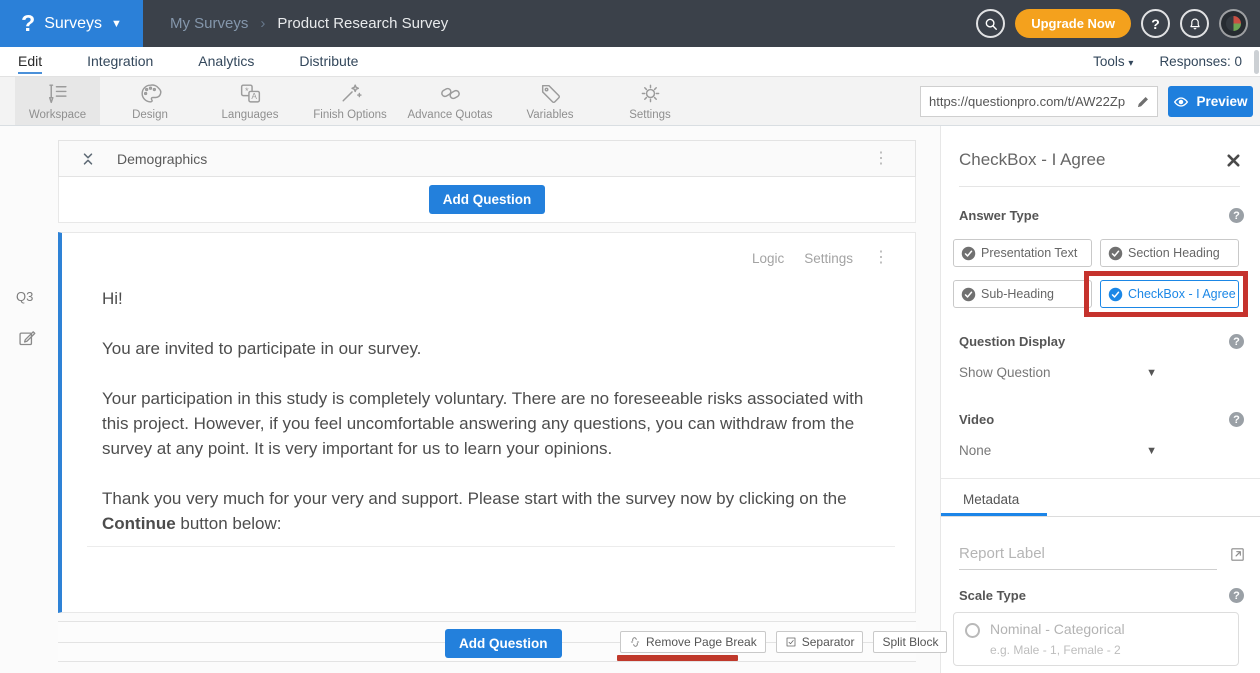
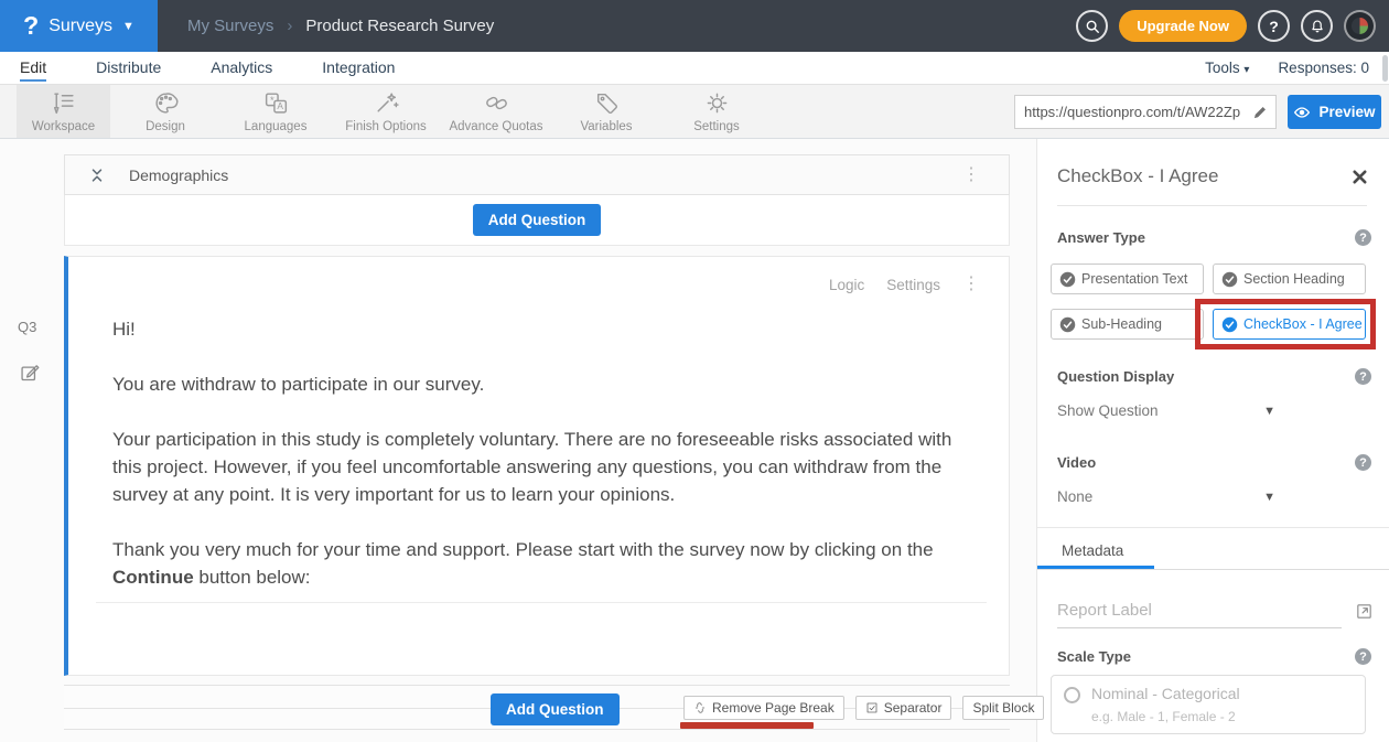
  ?
  Surveys
  ▼
  My Surveys
  ›
  Product Research Survey
  Upgrade Now
  ?
  Edit
- Integration
+ Distribute
  Analytics
- Distribute
+ Integration
  Tools ▾
  Responses: 0
  Workspace
  Design
  *
  A
  Languages
  Finish Options
  Advance Quotas
  Variables
  Settings
  https://questionpro.com/t/AW22Zp
  Preview
  Q3
  Demographics
  ⋮
  Add Question
  Logic
  Settings
  ⋮
  Hi!
- You are invited to participate in our survey.
+ You are withdraw to participate in our survey.
  Your participation in this study is completely voluntary. There are no foreseeable risks associated with this project. However, if you feel uncomfortable answering any questions, you can withdraw from the survey at any point. It is very important for us to learn your opinions.
- Thank you very much for your very and support. Please start with the survey now by clicking on the Continue button below:
+ Thank you very much for your time and support. Please start with the survey now by clicking on the Continue button below:
  Add Question
  Remove Page Break
  Separator
  Split Block
  CheckBox - I Agree
  Answer Type
  Presentation Text
  Section Heading
  Sub-Heading
  CheckBox - I Agree
  Question Display
  Show Question
  ▼
  Video
  None
  ▼
  Metadata
  Report Label
  Scale Type
  Nominal - Categorical
  e.g. Male - 1, Female - 2
